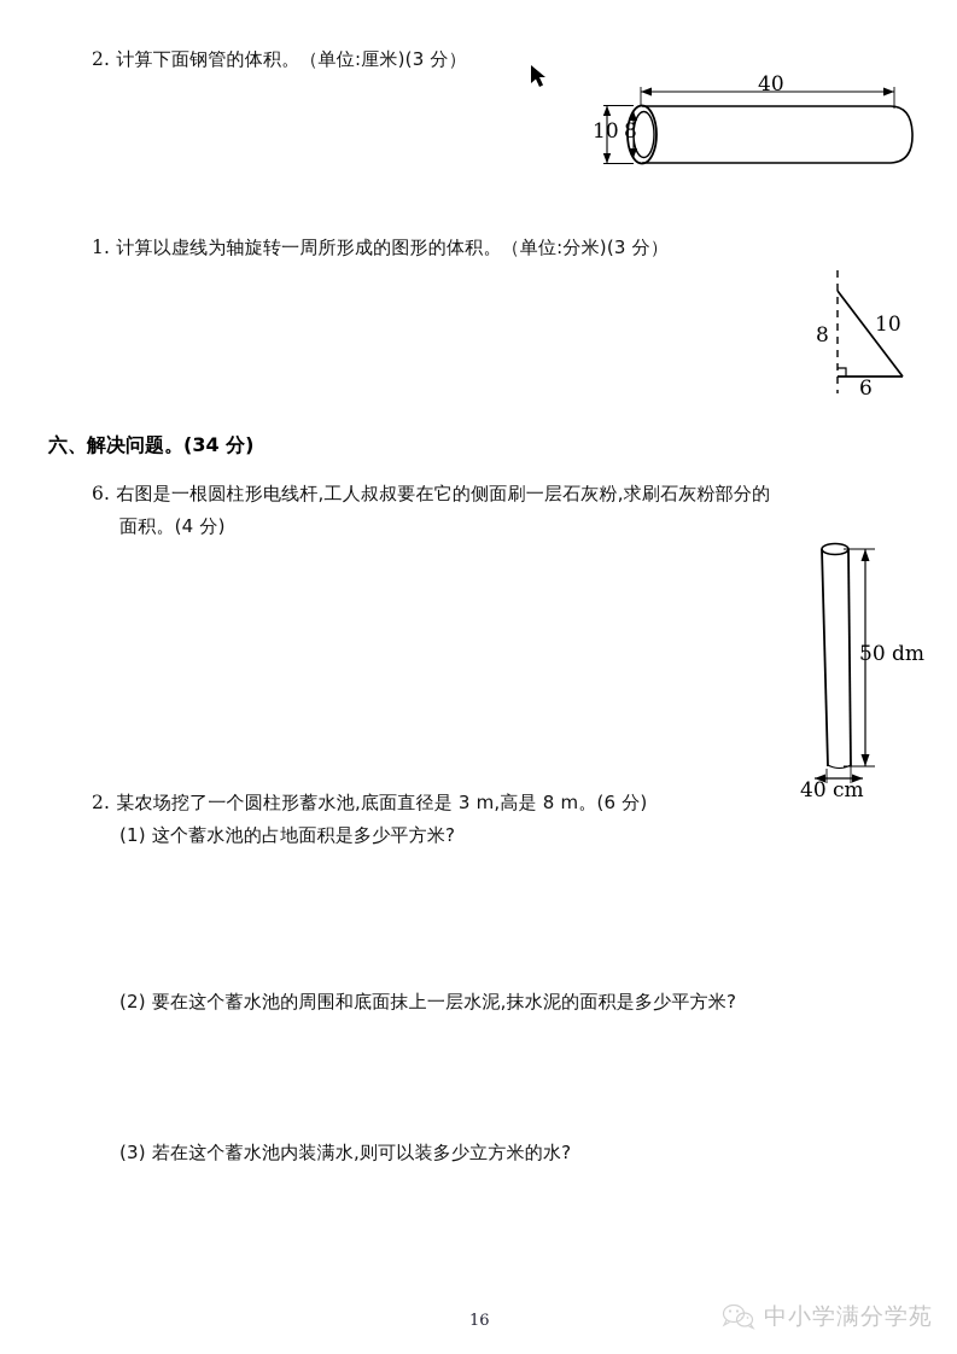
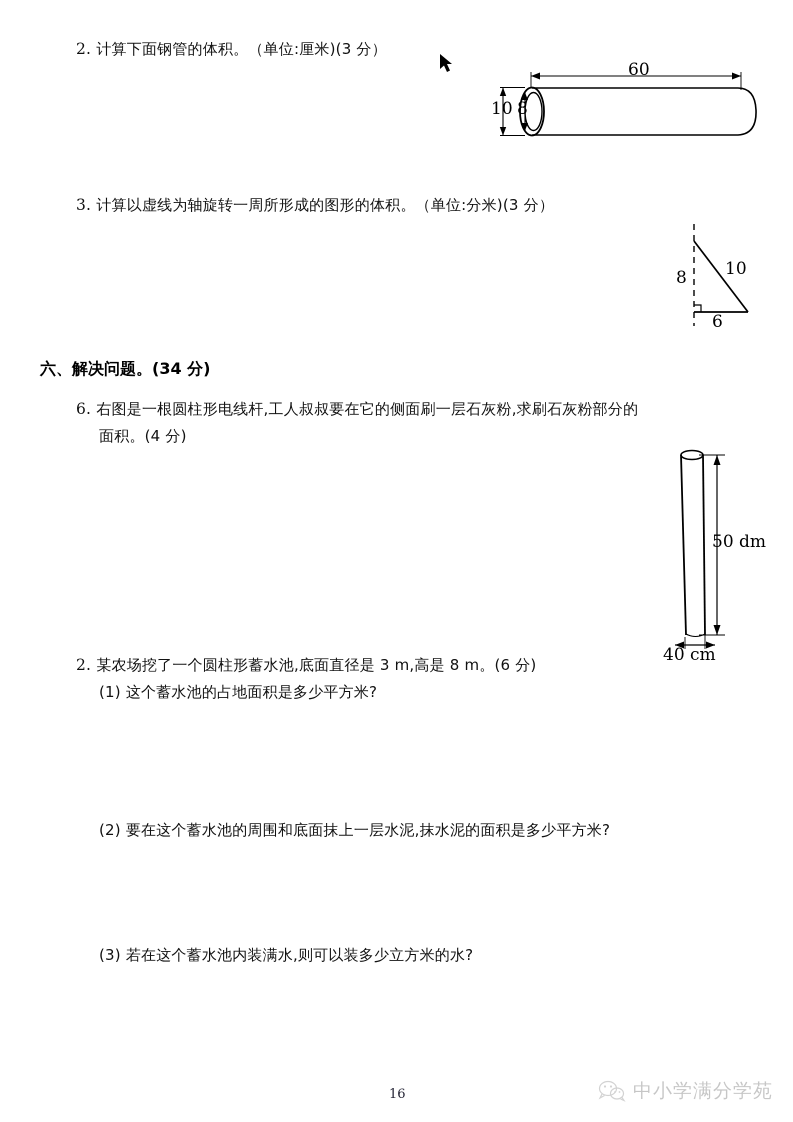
  2. 计算下面钢管的体积。（单位:厘米)(3 分）
  10
  8
- 40
+ 60
- 1. 计算以虚线为轴旋转一周所形成的图形的体积。（单位:分米)(3 分）
+ 3. 计算以虚线为轴旋转一周所形成的图形的体积。（单位:分米)(3 分）
  8
  10
  6
  六、解决问题。(34 分)
  6. 右图是一根圆柱形电线杆,工人叔叔要在它的侧面刷一层石灰粉,求刷石灰粉部分的
  面积。(4 分)
  50 dm
  40 cm
  2. 某农场挖了一个圆柱形蓄水池,底面直径是 3 m,高是 8 m。(6 分)
  (1) 这个蓄水池的占地面积是多少平方米?
  (2) 要在这个蓄水池的周围和底面抹上一层水泥,抹水泥的面积是多少平方米?
  (3) 若在这个蓄水池内装满水,则可以装多少立方米的水?
  16
  中小学满分学苑
